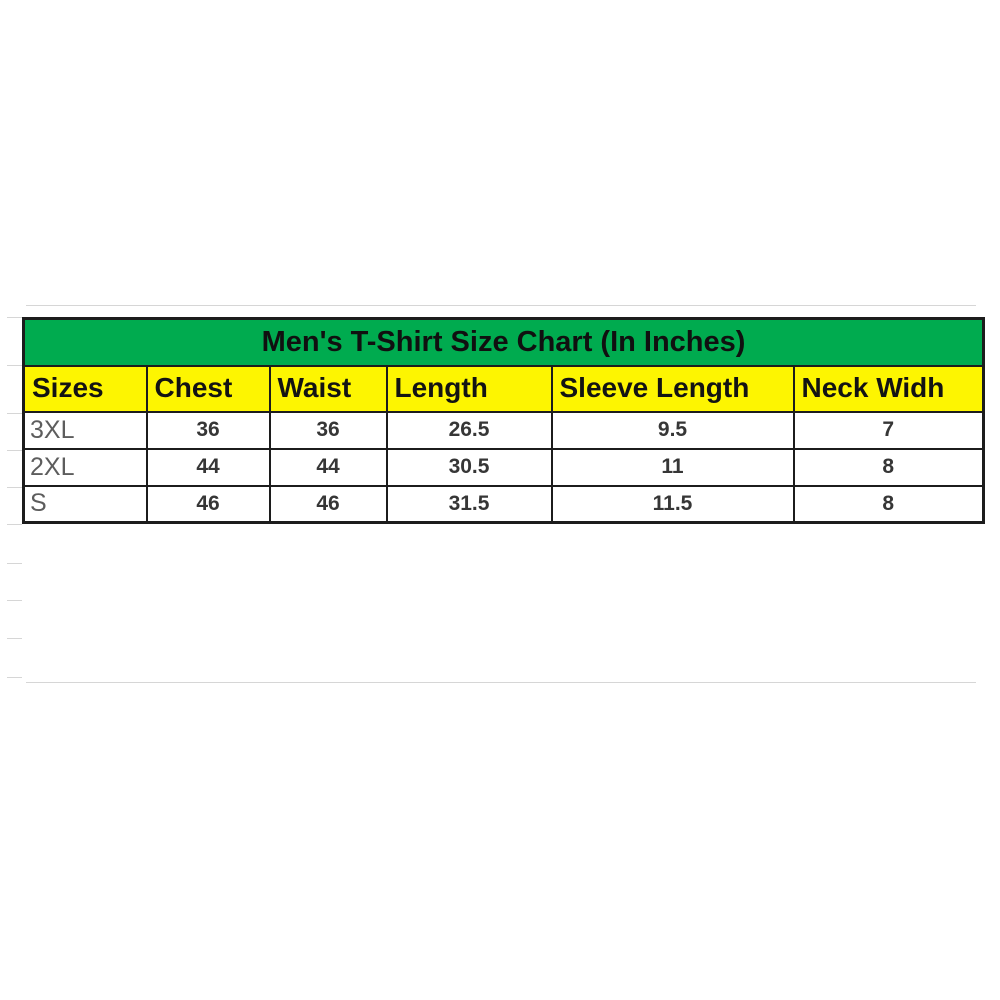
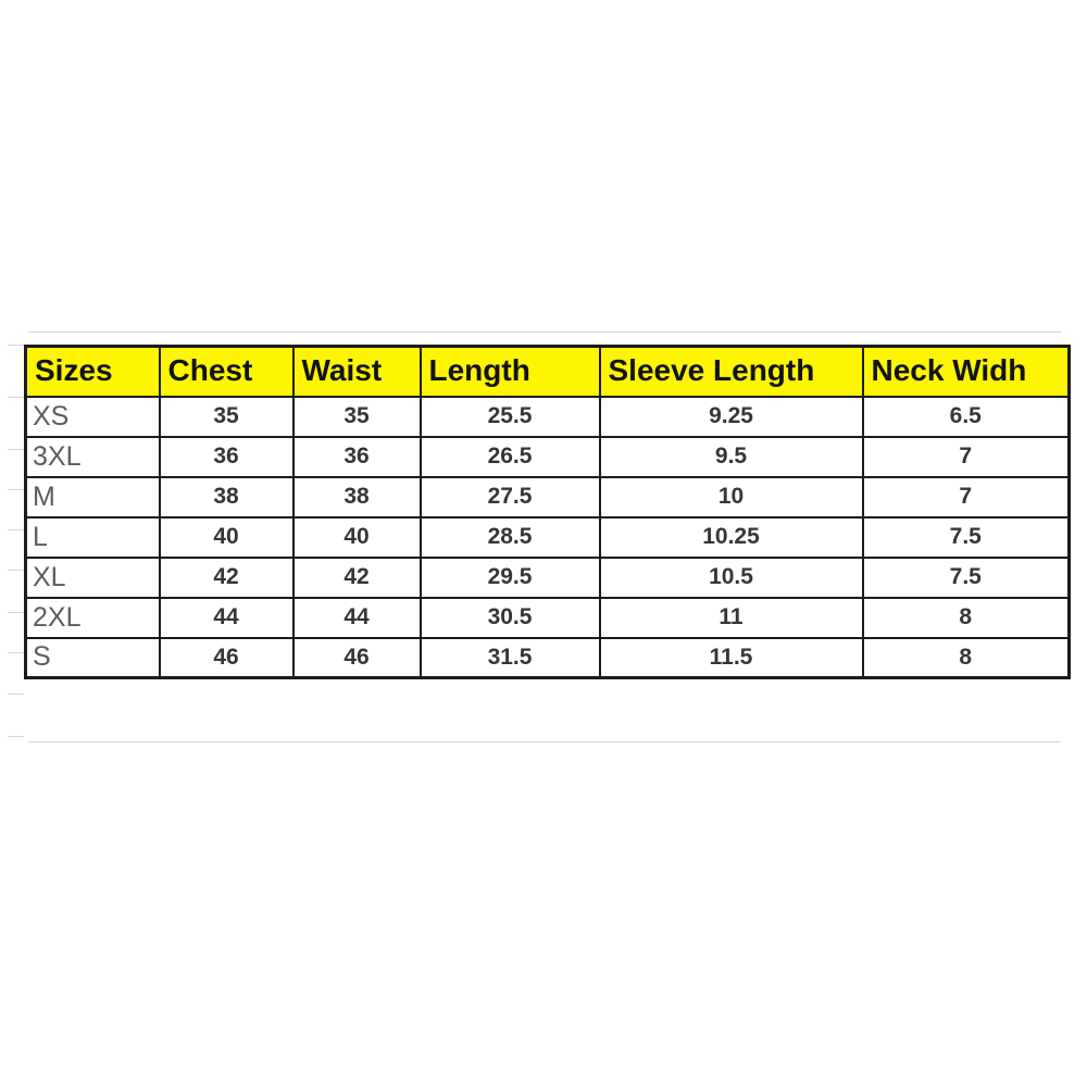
- Men's T-Shirt Size Chart (In Inches)
  Sizes	Chest	Waist	Length	Sleeve Length	Neck Widh
+ XS	35	35	25.5	9.25	6.5
  3XL	36	36	26.5	9.5	7
+ M	38	38	27.5	10	7
+ L	40	40	28.5	10.25	7.5
+ XL	42	42	29.5	10.5	7.5
  2XL	44	44	30.5	11	8
  S	46	46	31.5	11.5	8
